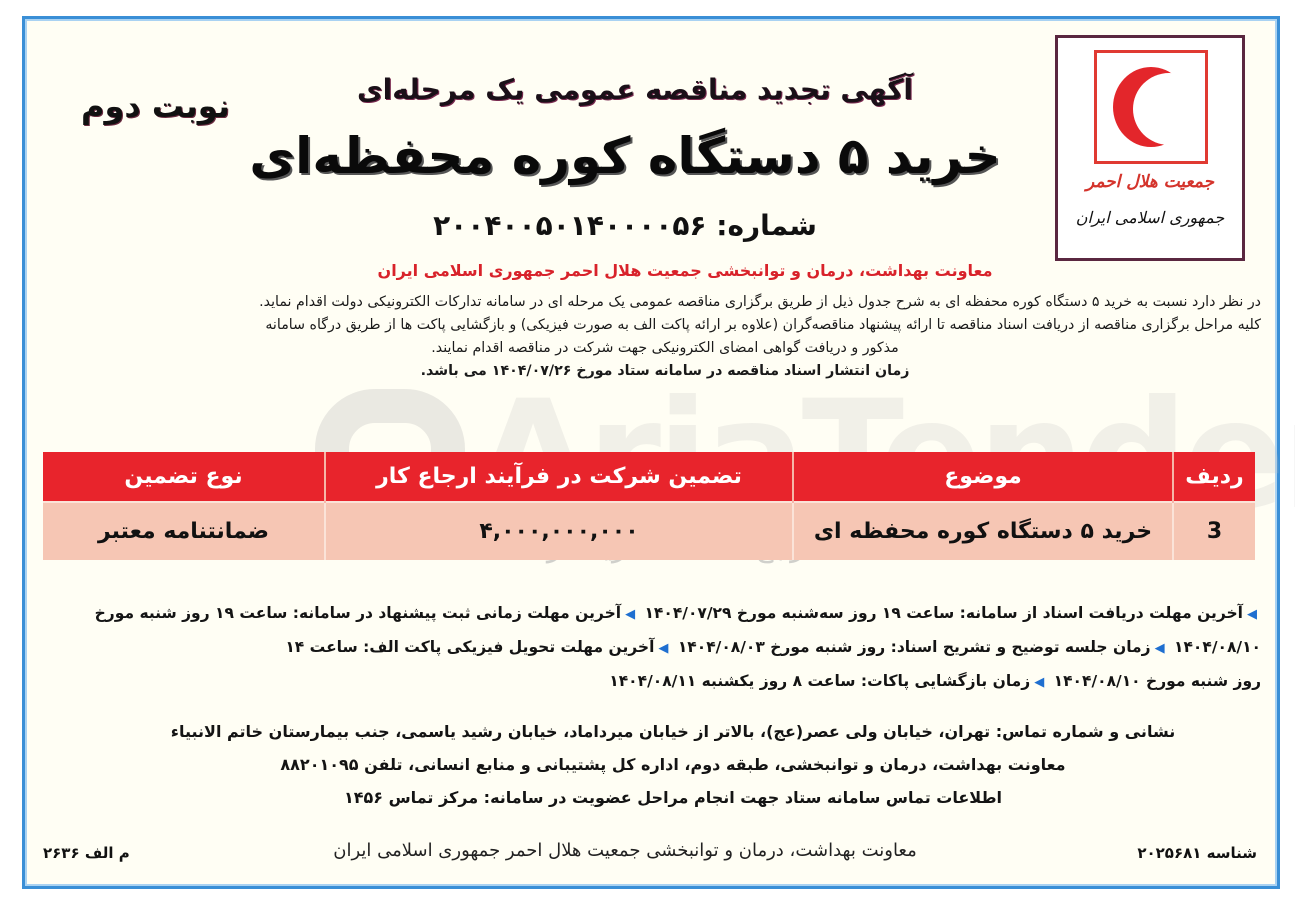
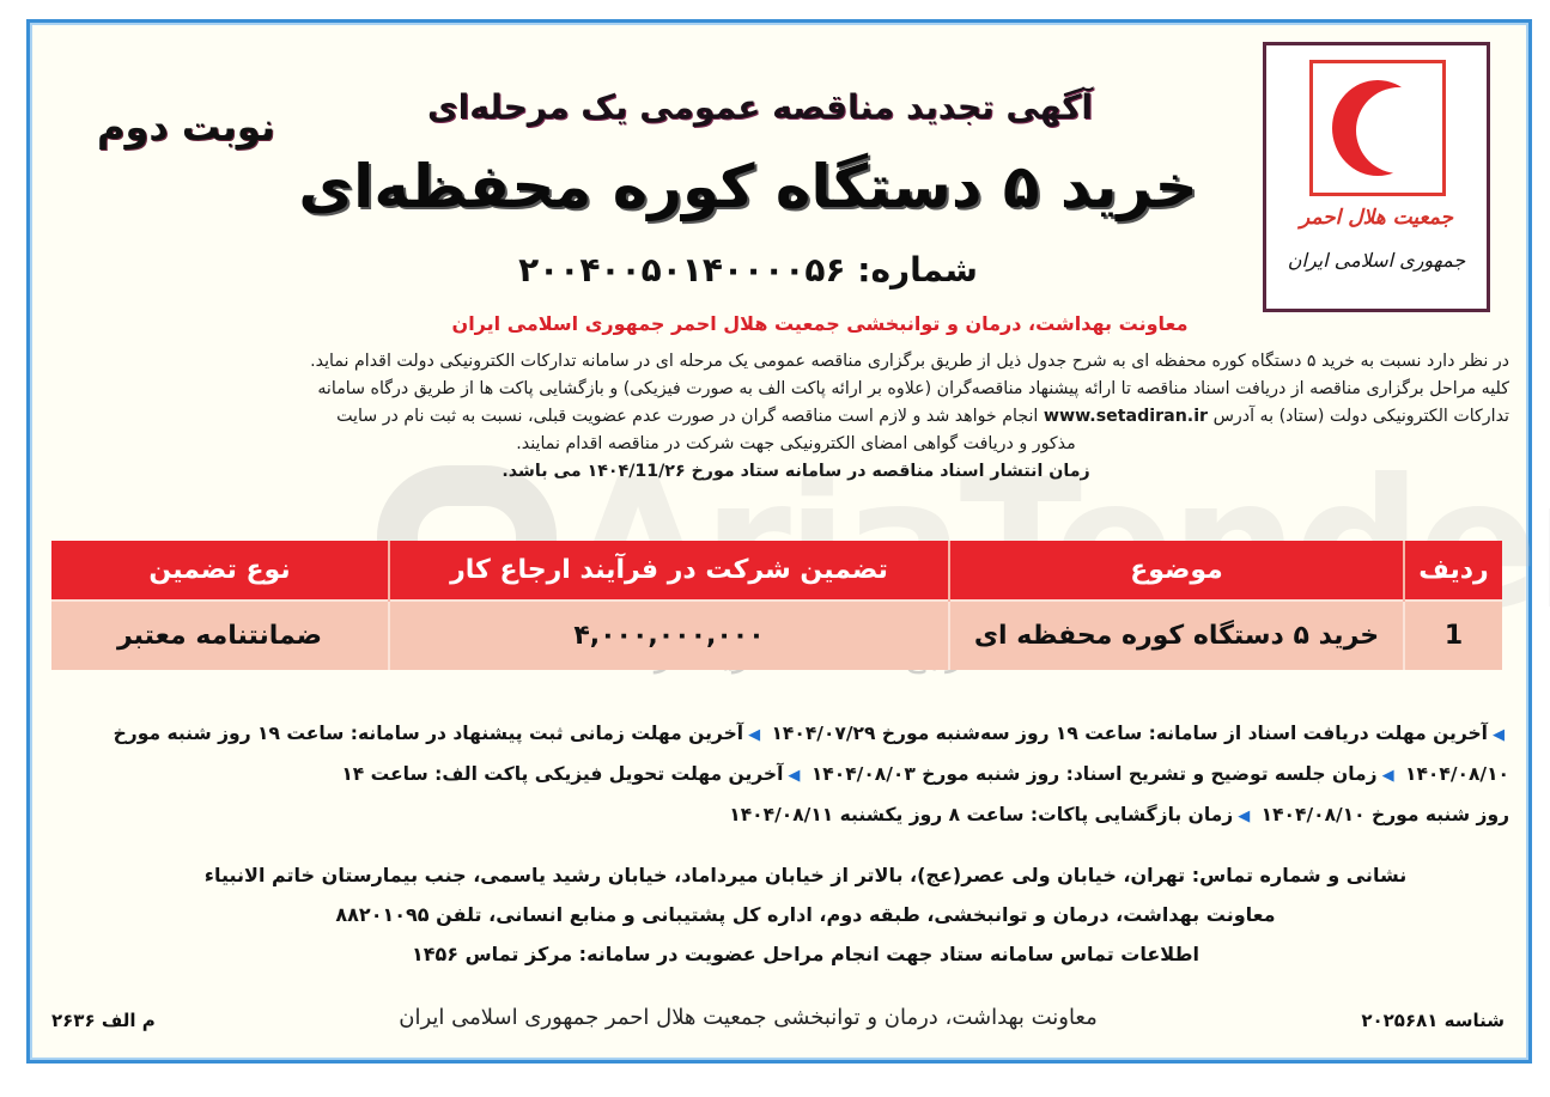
  جمعیت هلال احمر
  جمهوری اسلامی ایران
  نوبت دوم
  آگهی تجدید مناقصه عمومی یک مرحله‌ای
  خرید ۵ دستگاه کوره محفظه‌ای
  شماره: ۲۰۰۴۰۰۵۰۱۴۰۰۰۰۵۶
  معاونت بهداشت، درمان و توانبخشی جمعیت هلال احمر جمهوری اسلامی ایران
  در نظر دارد نسبت به خرید ۵ دستگاه کوره محفظه ای به شرح جدول ذیل از طریق برگزاری مناقصه عمومی یک مرحله ای در سامانه تدارکات الکترونیکی دولت اقدام نماید.
  کلیه مراحل برگزاری مناقصه از دریافت اسناد مناقصه تا ارائه پیشنهاد مناقصه‌گران (علاوه بر ارائه پاکت الف به صورت فیزیکی) و بازگشایی پاکت ها از طریق درگاه سامانه
+ تدارکات الکترونیکی دولت (ستاد) به آدرس www.setadiran.ir انجام خواهد شد و لازم است مناقصه گران در صورت عدم عضویت قبلی، نسبت به ثبت نام در سایت
  مذکور و دریافت گواهی امضای الکترونیکی جهت شرکت در مناقصه اقدام نمایند.
- زمان انتشار اسناد مناقصه در سامانه ستاد مورخ ۱۴۰۴/۰۷/۲۶ می باشد.
+ زمان انتشار اسناد مناقصه در سامانه ستاد مورخ ۱۴۰۴/11/۲۶ می باشد.
  ردیف	موضوع	تضمین شرکت در فرآیند ارجاع کار	نوع تضمین
- 3	خرید ۵ دستگاه کوره محفظه ای	۴,۰۰۰,۰۰۰,۰۰۰	ضمانتنامه معتبر
+ 1	خرید ۵ دستگاه کوره محفظه ای	۴,۰۰۰,۰۰۰,۰۰۰	ضمانتنامه معتبر
  ◀آخرین مهلت دریافت اسناد از سامانه: ساعت ۱۹ روز سه‌شنبه مورخ ۱۴۰۴/۰۷/۲۹ ◀آخرین مهلت زمانی ثبت پیشنهاد در سامانه: ساعت ۱۹ روز شنبه مورخ
  ۱۴۰۴/۰۸/۱۰ ◀زمان جلسه توضیح و تشریح اسناد: روز شنبه مورخ ۱۴۰۴/۰۸/۰۳ ◀آخرین مهلت تحویل فیزیکی پاکت الف: ساعت ۱۴
  روز شنبه مورخ ۱۴۰۴/۰۸/۱۰ ◀زمان بازگشایی پاکات: ساعت ۸ روز یکشنبه ۱۴۰۴/۰۸/۱۱
  نشانی و شماره تماس: تهران، خیابان ولی عصر(عج)، بالاتر از خیابان میرداماد، خیابان رشید یاسمی، جنب بیمارستان خاتم الانبیاء
  معاونت بهداشت، درمان و توانبخشی، طبقه دوم، اداره کل پشتیبانی و منابع انسانی، تلفن ۸۸۲۰۱۰۹۵
  اطلاعات تماس سامانه ستاد جهت انجام مراحل عضویت در سامانه: مرکز تماس ۱۴۵۶
  شناسه ۲۰۲۵۶۸۱
  معاونت بهداشت، درمان و توانبخشی جمعیت هلال احمر جمهوری اسلامی ایران
  م الف ۲۶۳۶
